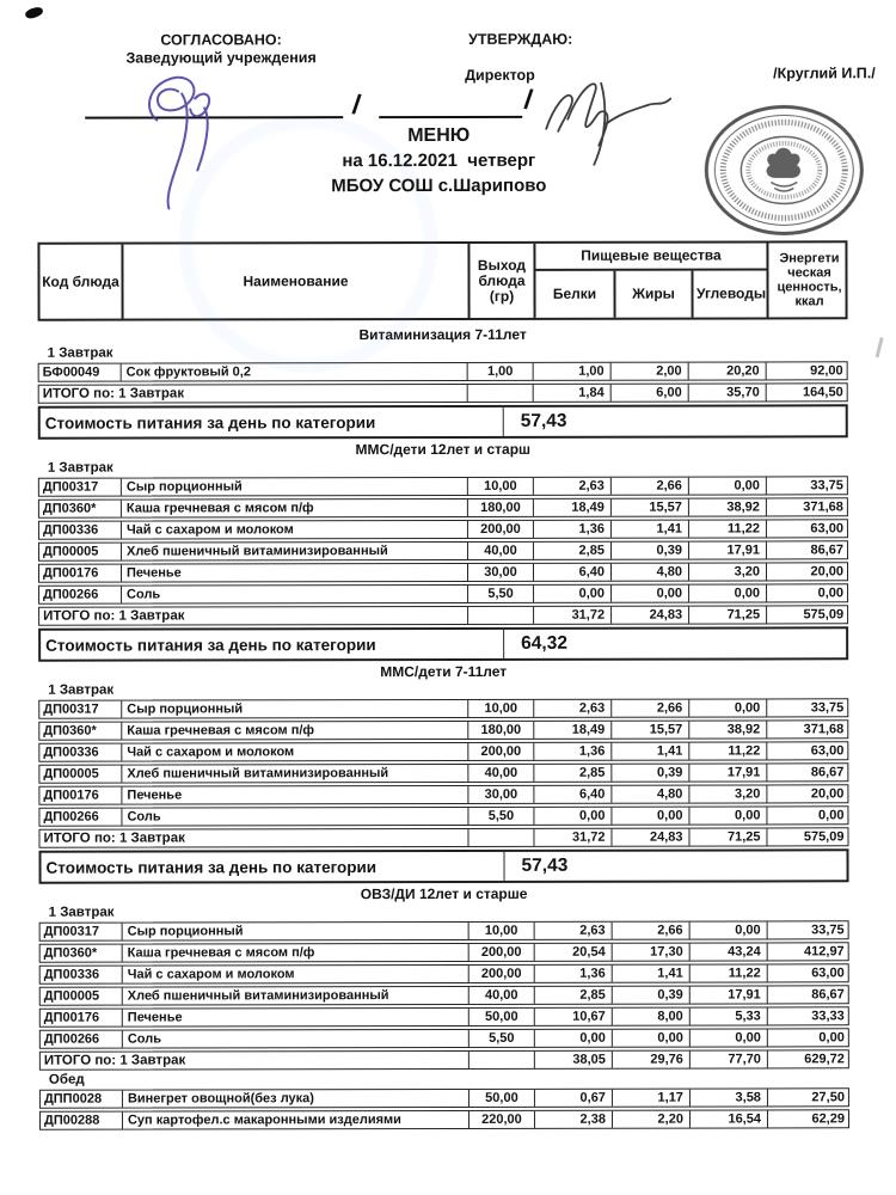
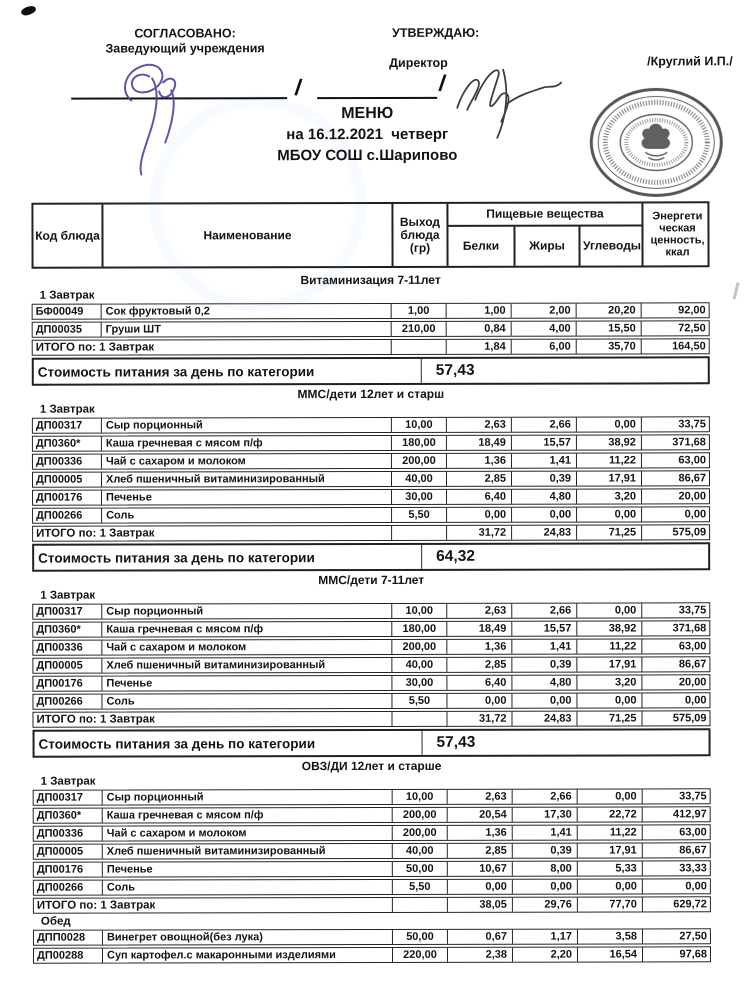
  СОГЛАСОВАНО:
  Заведующий учреждения
  УТВЕРЖДАЮ:
  Директор
  /Круглий И.П./
  МЕНЮ
  на 16.12.2021 четверг
  МБОУ СОШ с.Шарипово
  Код блюда
  Наименование
  Выход блюда (гр)
  Пищевые вещества
  Белки
  Жиры
  Углеводы
  Энергети ческая ценность, ккал
  Витаминизация 7-11лет
  1 Завтрак
  БФ00049
  Сок фруктовый 0,2
  1,00
  1,00
  2,00
  20,20
  92,00
+ ДП00035
+ Груши ШТ
+ 210,00
+ 0,84
+ 4,00
+ 15,50
+ 72,50
  ИТОГО по: 1 Завтрак
  1,84
  6,00
  35,70
  164,50
  Стоимость питания за день по категории
  57,43
  ММС/дети 12лет и старш
  1 Завтрак
  ДП00317
  Сыр порционный
  10,00
  2,63
  2,66
  0,00
  33,75
  ДП0360*
  Каша гречневая с мясом п/ф
  180,00
  18,49
  15,57
  38,92
  371,68
  ДП00336
  Чай с сахаром и молоком
  200,00
  1,36
  1,41
  11,22
  63,00
  ДП00005
  Хлеб пшеничный витаминизированный
  40,00
  2,85
  0,39
  17,91
  86,67
  ДП00176
  Печенье
  30,00
  6,40
  4,80
  3,20
  20,00
  ДП00266
  Соль
  5,50
  0,00
  0,00
  0,00
  0,00
  ИТОГО по: 1 Завтрак
  31,72
  24,83
  71,25
  575,09
  Стоимость питания за день по категории
  64,32
  ММС/дети 7-11лет
  1 Завтрак
  ДП00317
  Сыр порционный
  10,00
  2,63
  2,66
  0,00
  33,75
  ДП0360*
  Каша гречневая с мясом п/ф
  180,00
  18,49
  15,57
  38,92
  371,68
  ДП00336
  Чай с сахаром и молоком
  200,00
  1,36
  1,41
  11,22
  63,00
  ДП00005
  Хлеб пшеничный витаминизированный
  40,00
  2,85
  0,39
  17,91
  86,67
  ДП00176
  Печенье
  30,00
  6,40
  4,80
  3,20
  20,00
  ДП00266
  Соль
  5,50
  0,00
  0,00
  0,00
  0,00
  ИТОГО по: 1 Завтрак
  31,72
  24,83
  71,25
  575,09
  Стоимость питания за день по категории
  57,43
  ОВЗ/ДИ 12лет и старше
  1 Завтрак
  ДП00317
  Сыр порционный
  10,00
  2,63
  2,66
  0,00
  33,75
  ДП0360*
  Каша гречневая с мясом п/ф
  200,00
  20,54
  17,30
- 43,24
+ 22,72
  412,97
  ДП00336
  Чай с сахаром и молоком
  200,00
  1,36
  1,41
  11,22
  63,00
  ДП00005
  Хлеб пшеничный витаминизированный
  40,00
  2,85
  0,39
  17,91
  86,67
  ДП00176
  Печенье
  50,00
  10,67
  8,00
  5,33
  33,33
  ДП00266
  Соль
  5,50
  0,00
  0,00
  0,00
  0,00
  ИТОГО по: 1 Завтрак
  38,05
  29,76
  77,70
  629,72
  Обед
  ДПП0028
  Винегрет овощной(без лука)
  50,00
  0,67
  1,17
  3,58
  27,50
  ДП00288
  Суп картофел.с макаронными изделиями
  220,00
  2,38
  2,20
  16,54
- 62,29
+ 97,68
